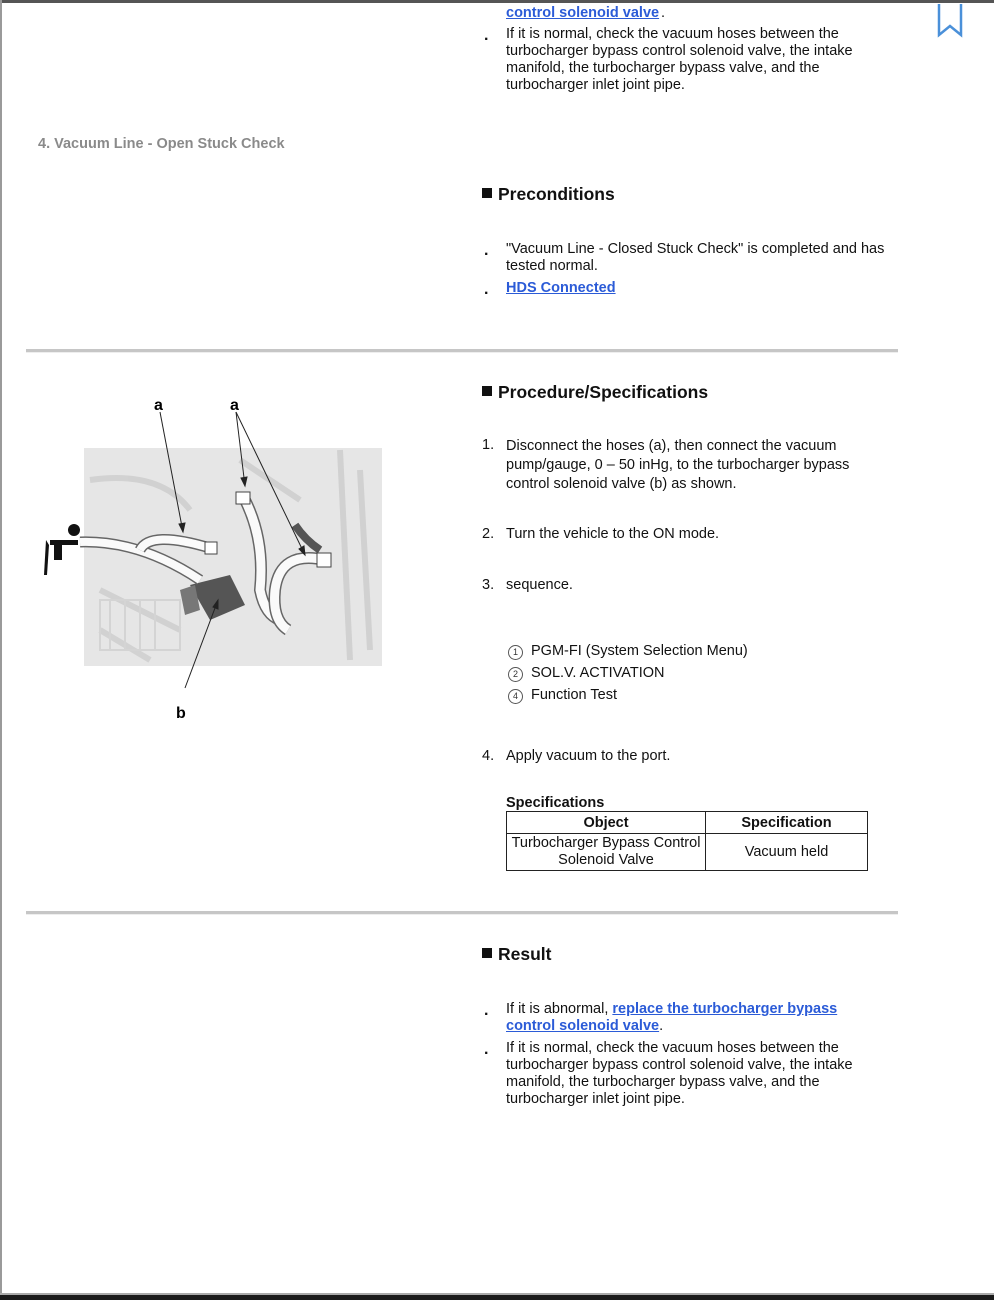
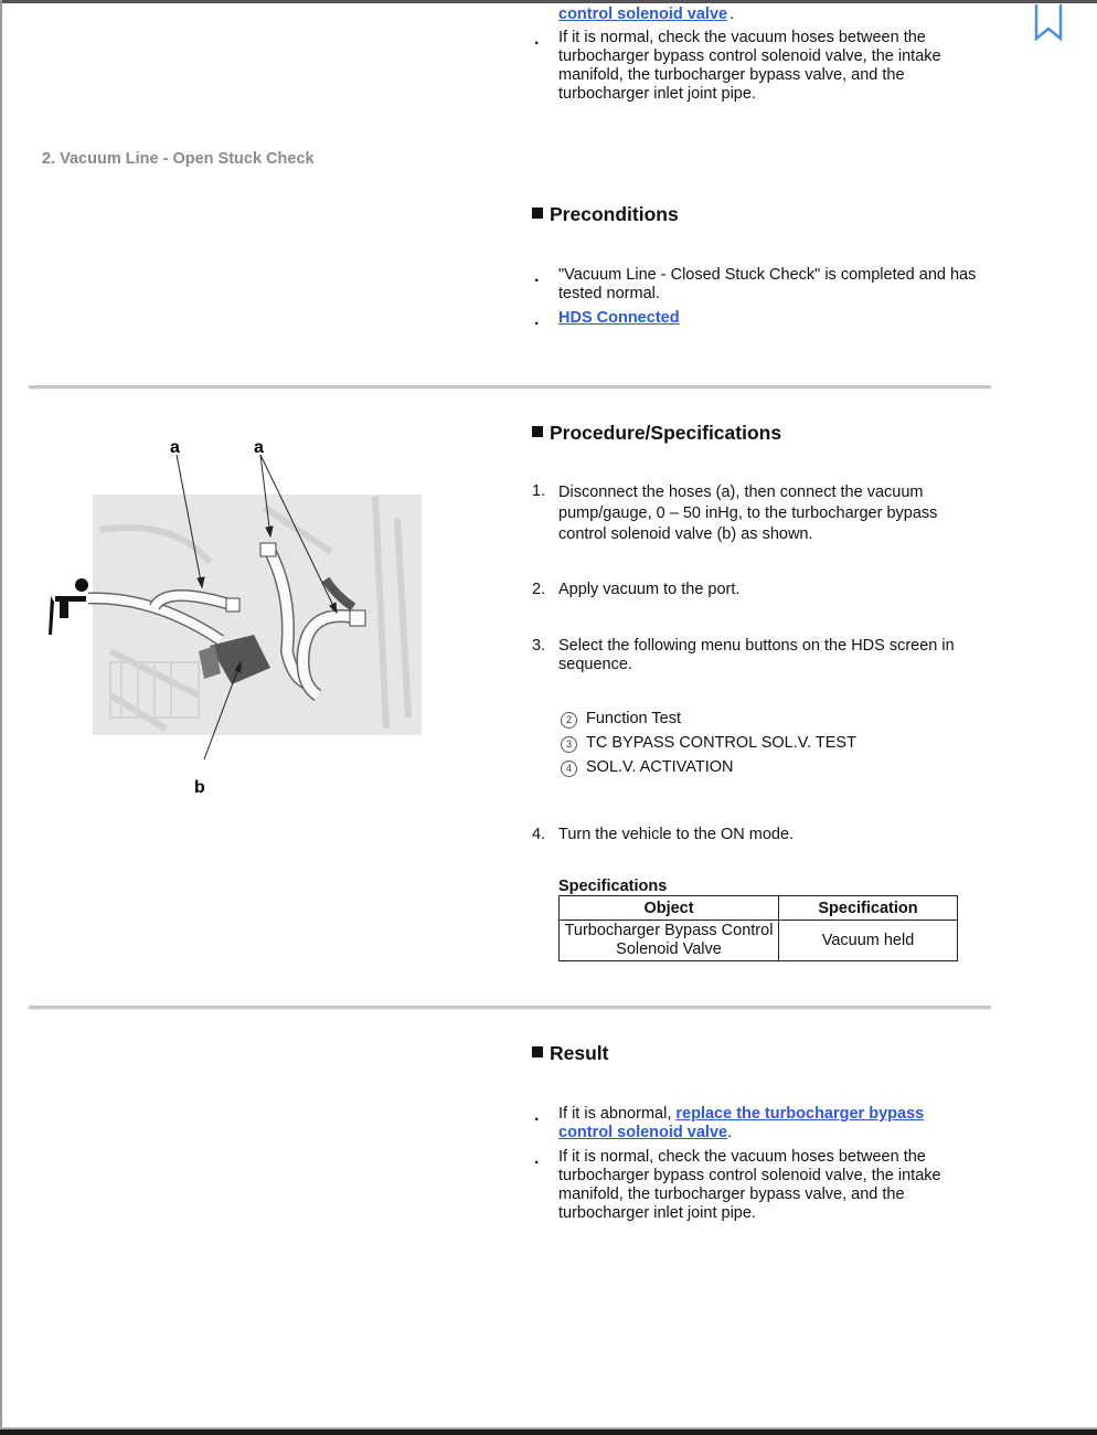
  control solenoid valve
  .
  .
  If it is normal, check the vacuum hoses between the
  turbocharger bypass control solenoid valve, the intake
  manifold, the turbocharger bypass valve, and the
  turbocharger inlet joint pipe.
- 4. Vacuum Line - Open Stuck Check
+ 2. Vacuum Line - Open Stuck Check
  Preconditions
  .
  "Vacuum Line - Closed Stuck Check" is completed and has
  tested normal.
  .
  HDS Connected
  a
  a
  b
  Procedure/Specifications
  1.
  Disconnect the hoses (a), then connect the vacuum
  pump/gauge, 0 – 50 inHg, to the turbocharger bypass
  control solenoid valve (b) as shown.
  2.
- Turn the vehicle to the ON mode.
+ Apply vacuum to the port.
  3.
+ Select the following menu buttons on the HDS screen in
  sequence.
- 1 PGM-FI (System Selection Menu)
- 2 SOL.V. ACTIVATION
+ 2 Function Test
+ 3 TC BYPASS CONTROL SOL.V. TEST
- 4 Function Test
+ 4 SOL.V. ACTIVATION
  4.
- Apply vacuum to the port.
+ Turn the vehicle to the ON mode.
  Specifications
  Object	Specification
  Turbocharger Bypass Control Solenoid Valve	Vacuum held
  Result
  .
  If it is abnormal, replace the turbocharger bypass
  control solenoid valve.
  .
  If it is normal, check the vacuum hoses between the
  turbocharger bypass control solenoid valve, the intake
  manifold, the turbocharger bypass valve, and the
  turbocharger inlet joint pipe.
